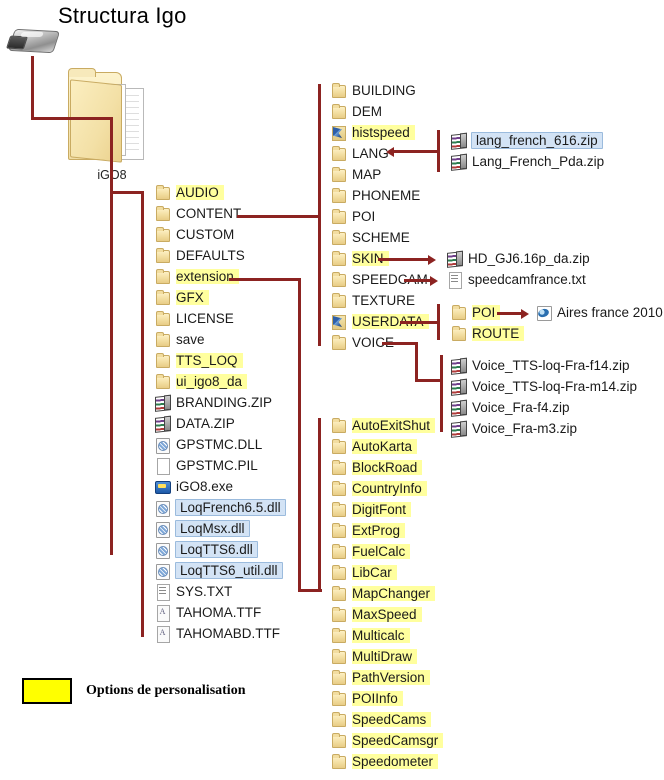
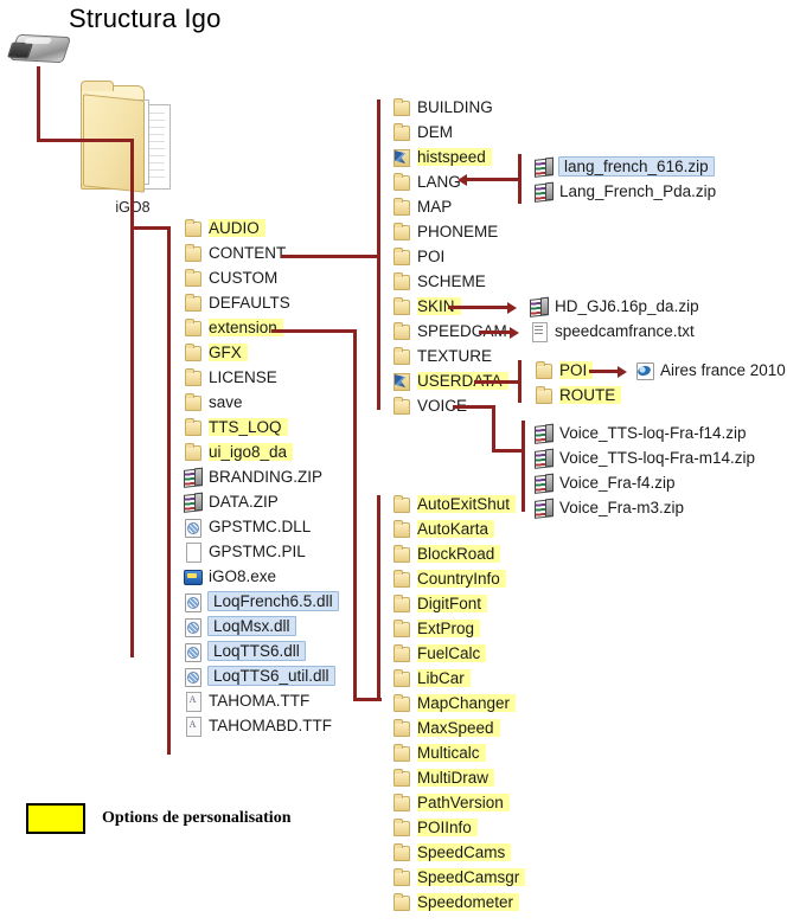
  Structura Igo
  iGO8
  AUDIO
  CONTENT
  CUSTOM
  DEFAULTS
  extension
  GFX
  LICENSE
  save
  TTS_LOQ
  ui_igo8_da
  BRANDING.ZIP
  DATA.ZIP
  GPSTMC.DLL
  GPSTMC.PIL
  iGO8.exe
  LoqFrench6.5.dll
  LoqMsx.dll
  LoqTTS6.dll
  LoqTTS6_util.dll
- SYS.TXT
  TAHOMA.TTF
  TAHOMABD.TTF
  BUILDING
  DEM
  histspeed
  LANG
  MAP
  PHONEME
  POI
  SCHEME
  SKI
  SPEEDC
  TEXTURE
  VOIC
  lang_french_616.zip
  Lang_French_Pda.zip
  HD_GJ6.16p_da.zip
  speedcamfrance.txt
  POI
  ROUTE
  Aires france 2010
  Voice_TTS-loq-Fra-f14.zip
  Voice_TTS-loq-Fra-m14.zip
  Voice_Fra-f4.zip
  Voice_Fra-m3.zip
  AutoExitShut
  AutoKarta
  BlockRoad
  CountryInfo
  DigitFont
  ExtProg
  FuelCalc
  LibCar
  MapChanger
  MaxSpeed
  Multicalc
  MultiDraw
  PathVersion
  POIInfo
  SpeedCams
  SpeedCamsgr
  Speedometer
  Options de personalisation
